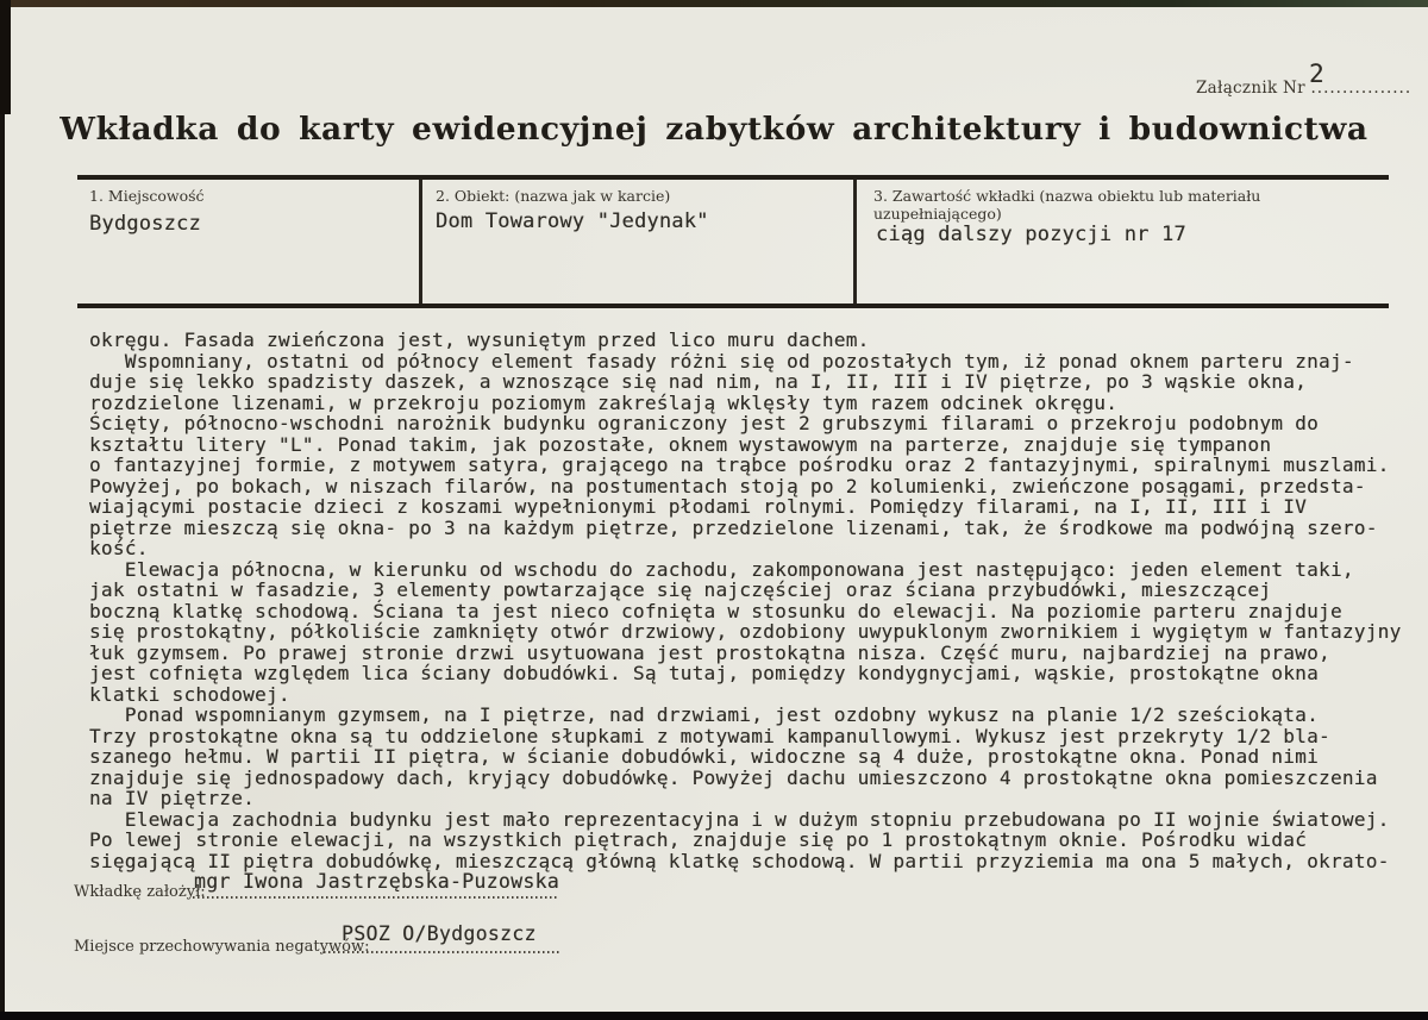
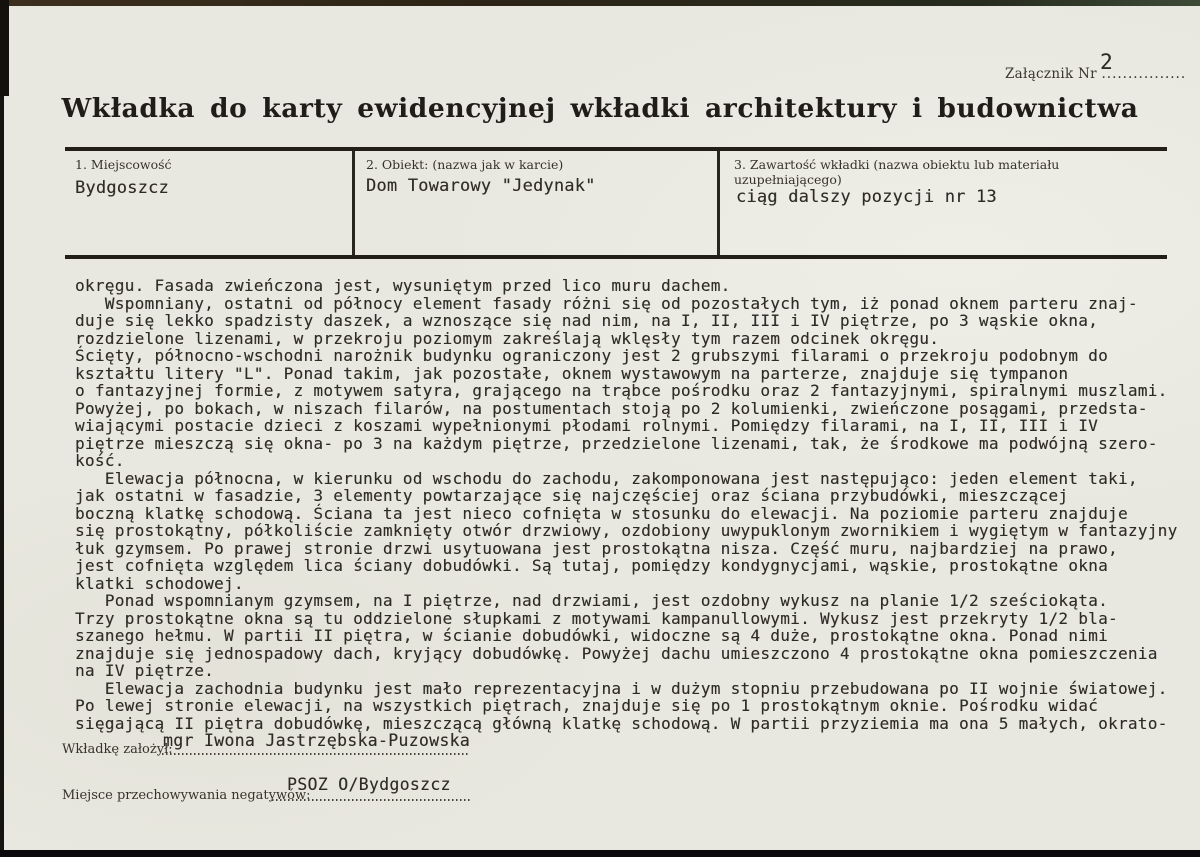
  2
  Załącznik Nr ................
- Wkładka do karty ewidencyjnej zabytków architektury i budownictwa
+ Wkładka do karty ewidencyjnej wkładki architektury i budownictwa
  1. Miejscowość
  Bydgoszcz
  2. Obiekt: (nazwa jak w karcie)
  Dom Towarowy "Jedynak"
  3. Zawartość wkładki (nazwa obiektu lub materiału uzupełniającego)
- ciąg dalszy pozycji nr 17
+ ciąg dalszy pozycji nr 13
  okręgu. Fasada zwieńczona jest, wysuniętym przed lico muru dachem.
  Wspomniany, ostatni od północy element fasady różni się od pozostałych tym, iż ponad oknem parteru znaj-
  duje się lekko spadzisty daszek, a wznoszące się nad nim, na I, II, III i IV piętrze, po 3 wąskie okna,
  rozdzielone lizenami, w przekroju poziomym zakreślają wklęsły tym razem odcinek okręgu.
  Ścięty, północno-wschodni narożnik budynku ograniczony jest 2 grubszymi filarami o przekroju podobnym do
  kształtu litery "L". Ponad takim, jak pozostałe, oknem wystawowym na parterze, znajduje się tympanon
  o fantazyjnej formie, z motywem satyra, grającego na trąbce pośrodku oraz 2 fantazyjnymi, spiralnymi muszlami.
  Powyżej, po bokach, w niszach filarów, na postumentach stoją po 2 kolumienki, zwieńczone posągami, przedsta-
  wiającymi postacie dzieci z koszami wypełnionymi płodami rolnymi. Pomiędzy filarami, na I, II, III i IV
  piętrze mieszczą się okna- po 3 na każdym piętrze, przedzielone lizenami, tak, że środkowe ma podwójną szero-
  kość.
  Elewacja północna, w kierunku od wschodu do zachodu, zakomponowana jest następująco: jeden element taki,
  jak ostatni w fasadzie, 3 elementy powtarzające się najczęściej oraz ściana przybudówki, mieszczącej
  boczną klatkę schodową. Ściana ta jest nieco cofnięta w stosunku do elewacji. Na poziomie parteru znajduje
  się prostokątny, półkoliście zamknięty otwór drzwiowy, ozdobiony uwypuklonym zwornikiem i wygiętym w fantazyjny
  łuk gzymsem. Po prawej stronie drzwi usytuowana jest prostokątna nisza. Część muru, najbardziej na prawo,
  jest cofnięta względem lica ściany dobudówki. Są tutaj, pomiędzy kondygnycjami, wąskie, prostokątne okna
  klatki schodowej.
  Ponad wspomnianym gzymsem, na I piętrze, nad drzwiami, jest ozdobny wykusz na planie 1/2 sześciokąta.
  Trzy prostokątne okna są tu oddzielone słupkami z motywami kampanullowymi. Wykusz jest przekryty 1/2 bla-
  szanego hełmu. W partii II piętra, w ścianie dobudówki, widoczne są 4 duże, prostokątne okna. Ponad nimi
  znajduje się jednospadowy dach, kryjący dobudówkę. Powyżej dachu umieszczono 4 prostokątne okna pomieszczenia
  na IV piętrze.
  Elewacja zachodnia budynku jest mało reprezentacyjna i w dużym stopniu przebudowana po II wojnie światowej.
  Po lewej stronie elewacji, na wszystkich piętrach, znajduje się po 1 prostokątnym oknie. Pośrodku widać
  sięgającą II piętra dobudówkę, mieszczącą główną klatkę schodową. W partii przyziemia ma ona 5 małych, okrato-
  mgr Iwona Jastrzębska-Puzowska
  Wkładkę założył:
  PSOZ O/Bydgoszcz
  Miejsce przechowywania negatywów:
